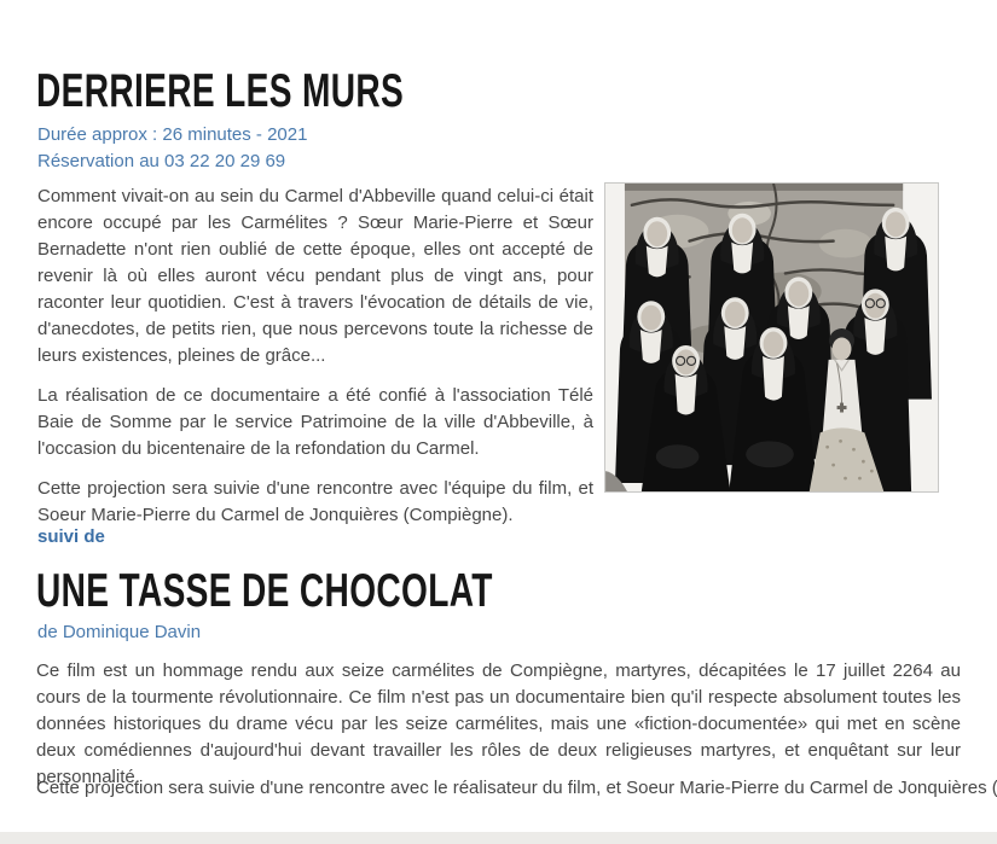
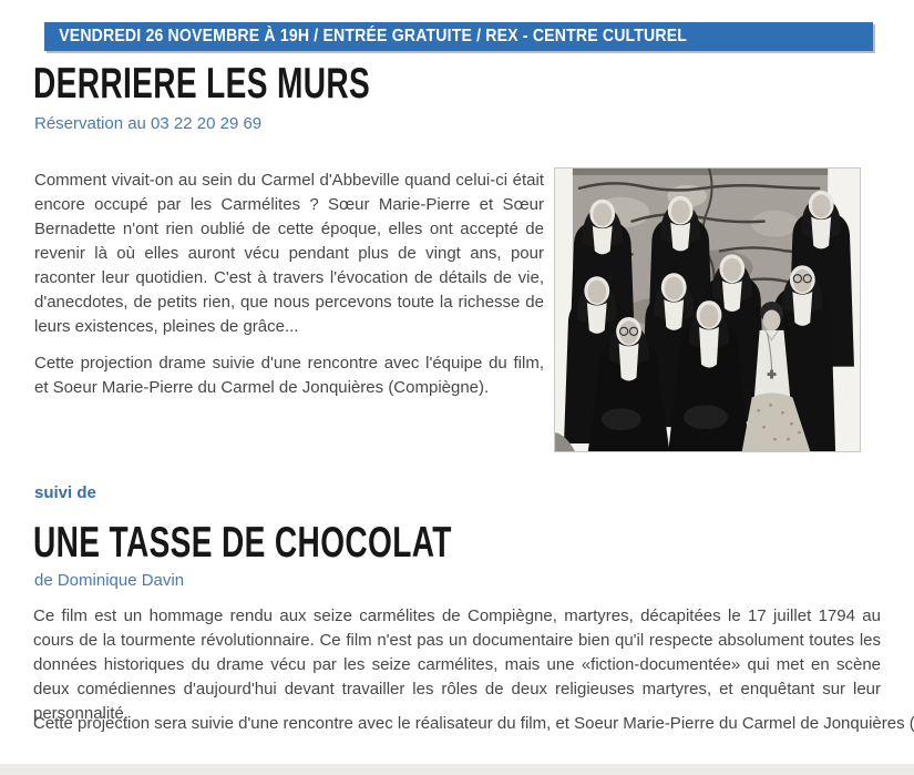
+ VENDREDI 26 NOVEMBRE À 19H / ENTRÉE GRATUITE / REX - CENTRE CULTUREL
  DERRIERE LES MURS
- Durée approx : 26 minutes - 2021
  Réservation au 03 22 20 29 69
  Comment vivait-on au sein du Carmel d'Abbeville quand celui-ci était encore occupé par les Carmélites ? Sœur Marie-Pierre et Sœur Bernadette n'ont rien oublié de cette époque, elles ont accepté de revenir là où elles auront vécu pendant plus de vingt ans, pour raconter leur quotidien. C'est à travers l'évocation de détails de vie, d'anecdotes, de petits rien, que nous percevons toute la richesse de leurs existences, pleines de grâce...
- La réalisation de ce documentaire a été confié à l'association Télé Baie de Somme par le service Patrimoine de la ville d'Abbeville, à l'occasion du bicentenaire de la refondation du Carmel.
- Cette projection sera suivie d'une rencontre avec l'équipe du film, et Soeur Marie-Pierre du Carmel de Jonquières (Compiègne).
+ Cette projection drame suivie d'une rencontre avec l'équipe du film, et Soeur Marie-Pierre du Carmel de Jonquières (Compiègne).
  suivi de
  UNE TASSE DE CHOCOLAT
  de Dominique Davin
- Ce film est un hommage rendu aux seize carmélites de Compiègne, martyres, décapitées le 17 juillet 2264 au cours de la tourmente révolutionnaire. Ce film n'est pas un documentaire bien qu'il respecte absolument toutes les données historiques du drame vécu par les seize carmélites, mais une «fiction-documentée» qui met en scène deux comédiennes d'aujourd'hui devant travailler les rôles de deux religieuses martyres, et enquêtant sur leur personnalité.
+ Ce film est un hommage rendu aux seize carmélites de Compiègne, martyres, décapitées le 17 juillet 1794 au cours de la tourmente révolutionnaire. Ce film n'est pas un documentaire bien qu'il respecte absolument toutes les données historiques du drame vécu par les seize carmélites, mais une «fiction-documentée» qui met en scène deux comédiennes d'aujourd'hui devant travailler les rôles de deux religieuses martyres, et enquêtant sur leur personnalité.
  Cette projection sera suivie d'une rencontre avec le réalisateur du film, et Soeur Marie-Pierre du Carmel de Jonquières (
